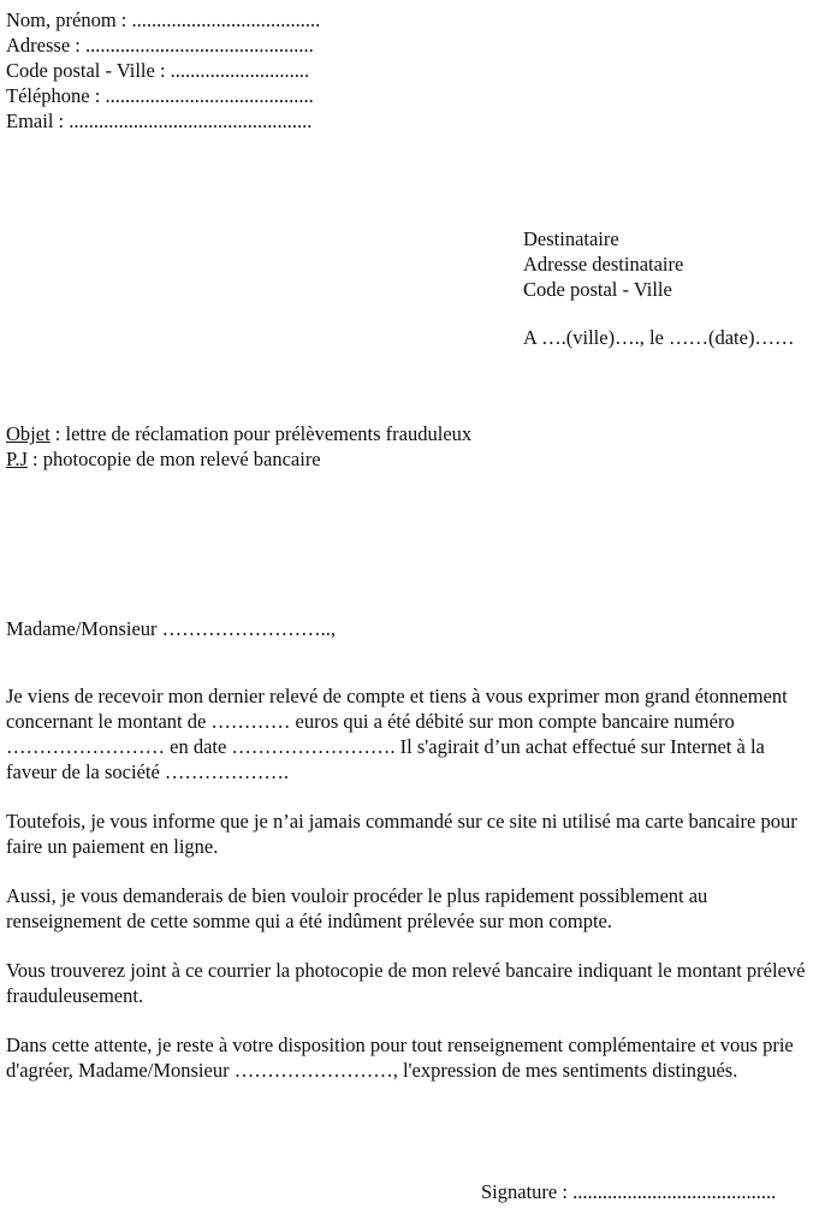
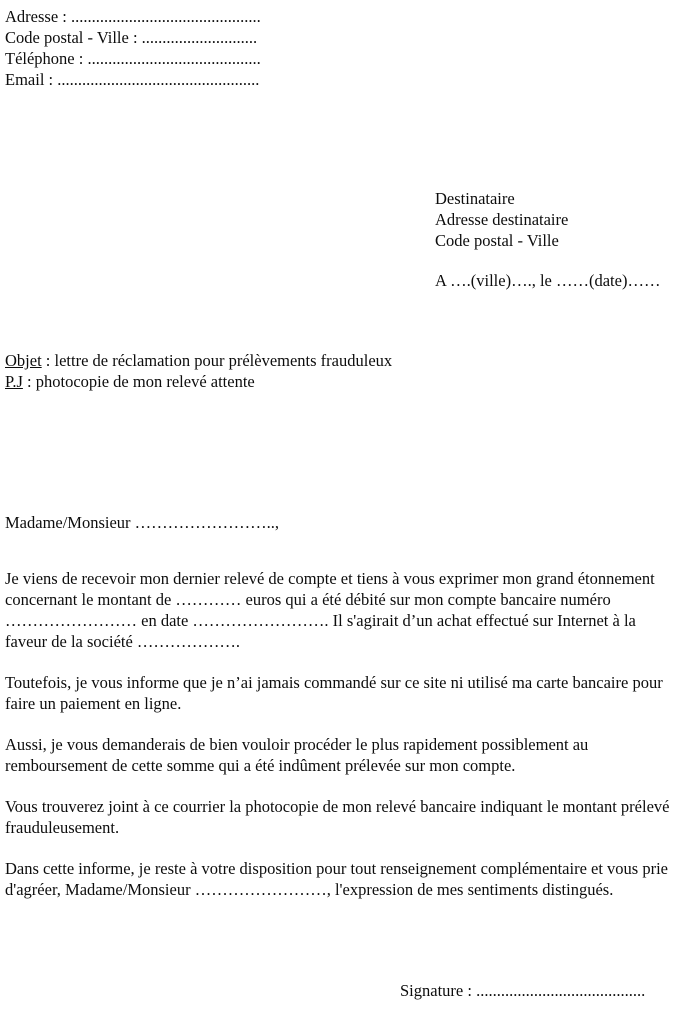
- Nom, prénom : ......................................
  Adresse : ..............................................
  Code postal - Ville : ............................
  Téléphone : ..........................................
  Email : .................................................
  Destinataire
  Adresse destinataire
  Code postal - Ville
  A ….(ville)…., le ……(date)……
  Objet : lettre de réclamation pour prélèvements frauduleux
- P.J : photocopie de mon relevé bancaire
+ P.J : photocopie de mon relevé attente
  Madame/Monsieur ……………………..,
  Je viens de recevoir mon dernier relevé de compte et tiens à vous exprimer mon grand étonnement concernant le montant de ………… euros qui a été débité sur mon compte bancaire numéro …………………… en date ……………………. Il s'agirait d’un achat effectué sur Internet à la faveur de la société ……………….
  Toutefois, je vous informe que je n’ai jamais commandé sur ce site ni utilisé ma carte bancaire pour faire un paiement en ligne.
- Aussi, je vous demanderais de bien vouloir procéder le plus rapidement possiblement au renseignement de cette somme qui a été indûment prélevée sur mon compte.
+ Aussi, je vous demanderais de bien vouloir procéder le plus rapidement possiblement au remboursement de cette somme qui a été indûment prélevée sur mon compte.
  Vous trouverez joint à ce courrier la photocopie de mon relevé bancaire indiquant le montant prélevé frauduleusement.
- Dans cette attente, je reste à votre disposition pour tout renseignement complémentaire et vous prie d'agréer, Madame/Monsieur ……………………, l'expression de mes sentiments distingués.
+ Dans cette informe, je reste à votre disposition pour tout renseignement complémentaire et vous prie d'agréer, Madame/Monsieur ……………………, l'expression de mes sentiments distingués.
  Signature : .........................................
